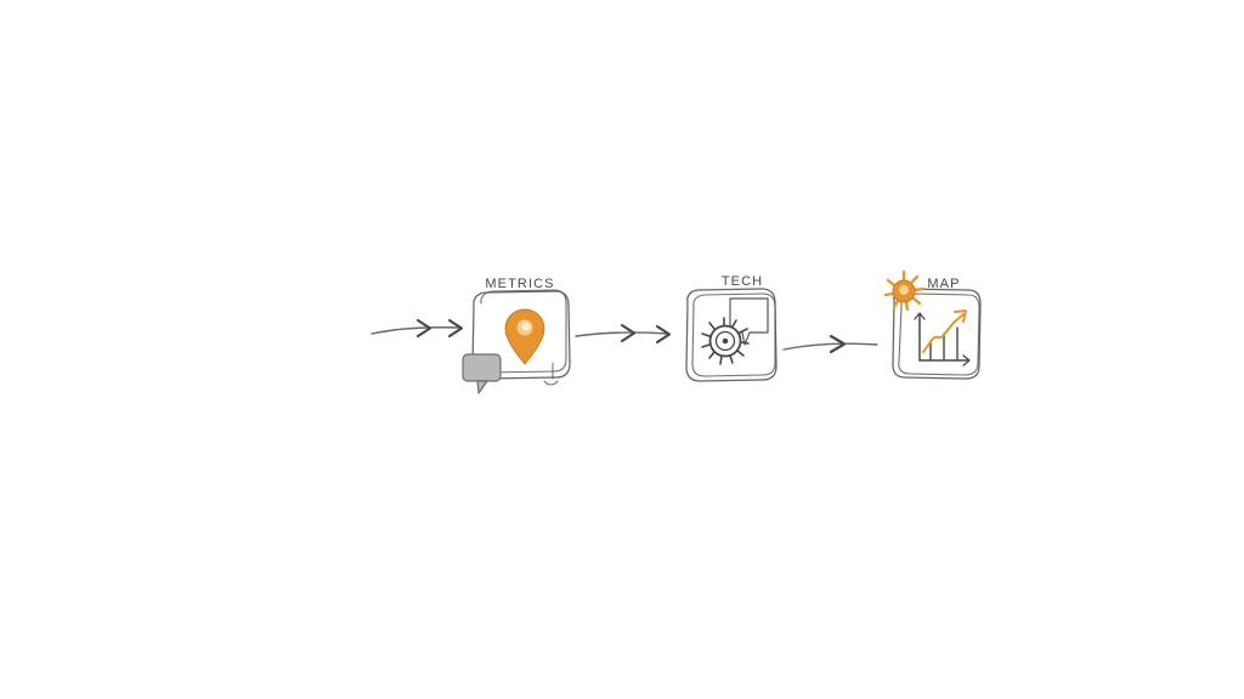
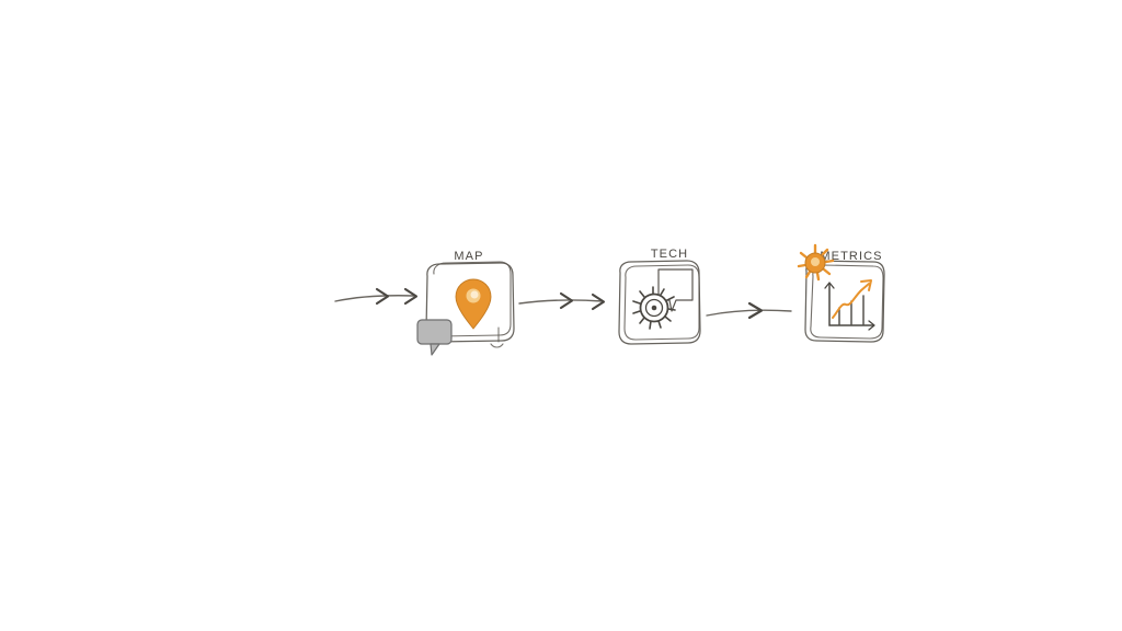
- METRICS
+ MAP
  TECH
- MAP
+ METRICS
